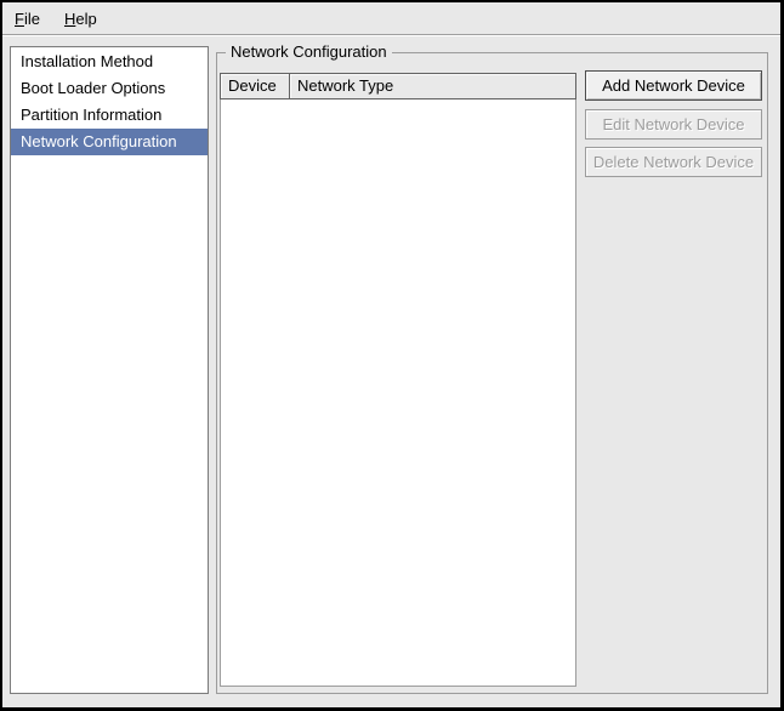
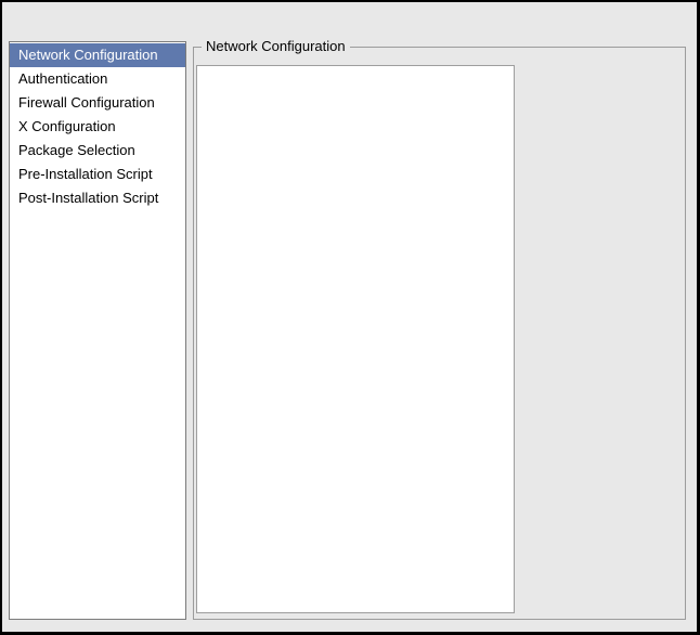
- File
- Help
- Installation Method
- Boot Loader Options
- Partition Information
  Network Configuration
+ Authentication
+ Firewall Configuration
+ X Configuration
+ Package Selection
+ Pre-Installation Script
+ Post-Installation Script
  Network Configuration
- Device
- Network Type
- Add Network Device
- Edit Network Device
- Delete Network Device
